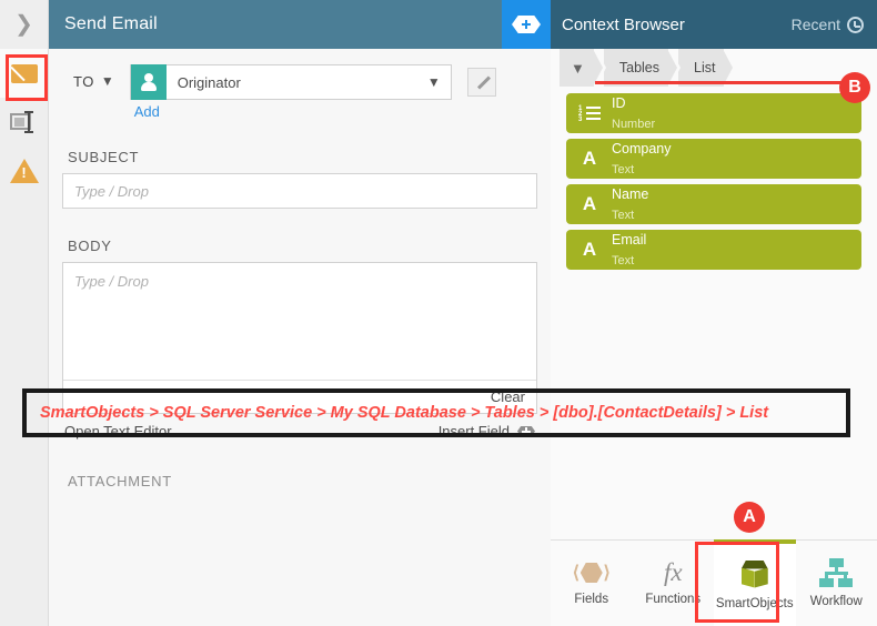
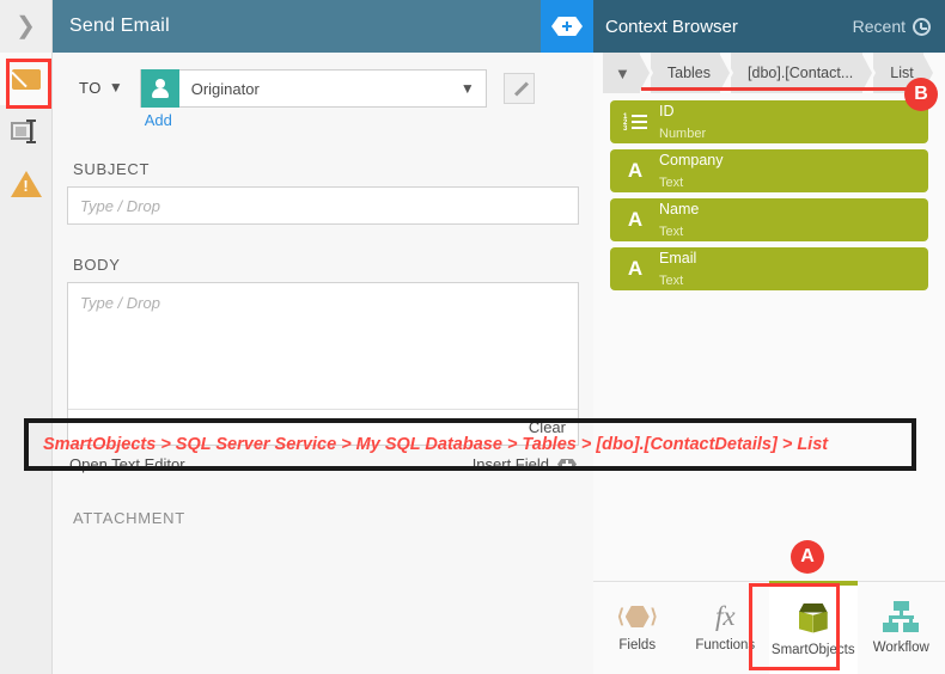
  ❯
  Send Email
  TO
  ▼
  Originator
  ▼
  Add
  SUBJECT
  Type / Drop
  BODY
  Type / Drop
  Clear
  Open Text Editor
  Insert Field
  ATTACHMENT
  Context Browser
  Recent
  ▼
  Tables
+ [dbo].[Contact...
  List
  ID
  Number
  A
  Company
  Text
  A
  Name
  Text
  A
  Email
  Text
  ⟨
  ⟩
  Fields
  fx
  Functions
  SmartObjects
  Workflow
  B
  A
  SmartObjects > SQL Server Service > My SQL Database > Tables > [dbo].[ContactDetails] > List
